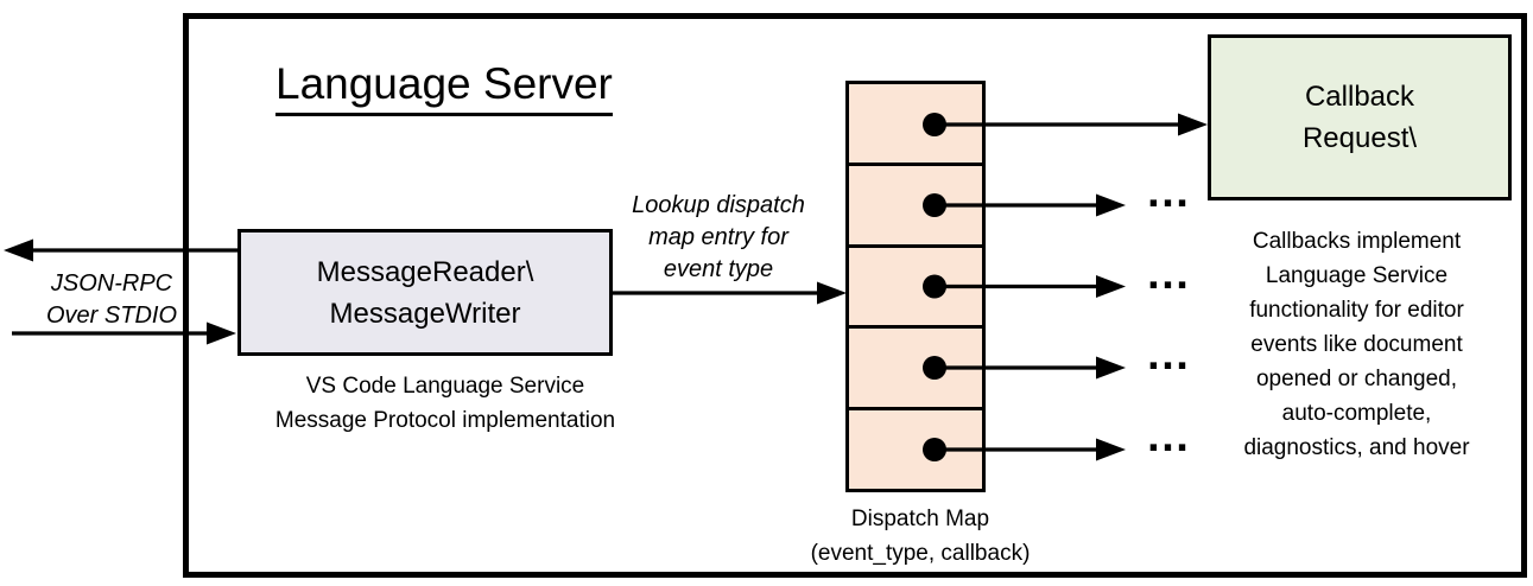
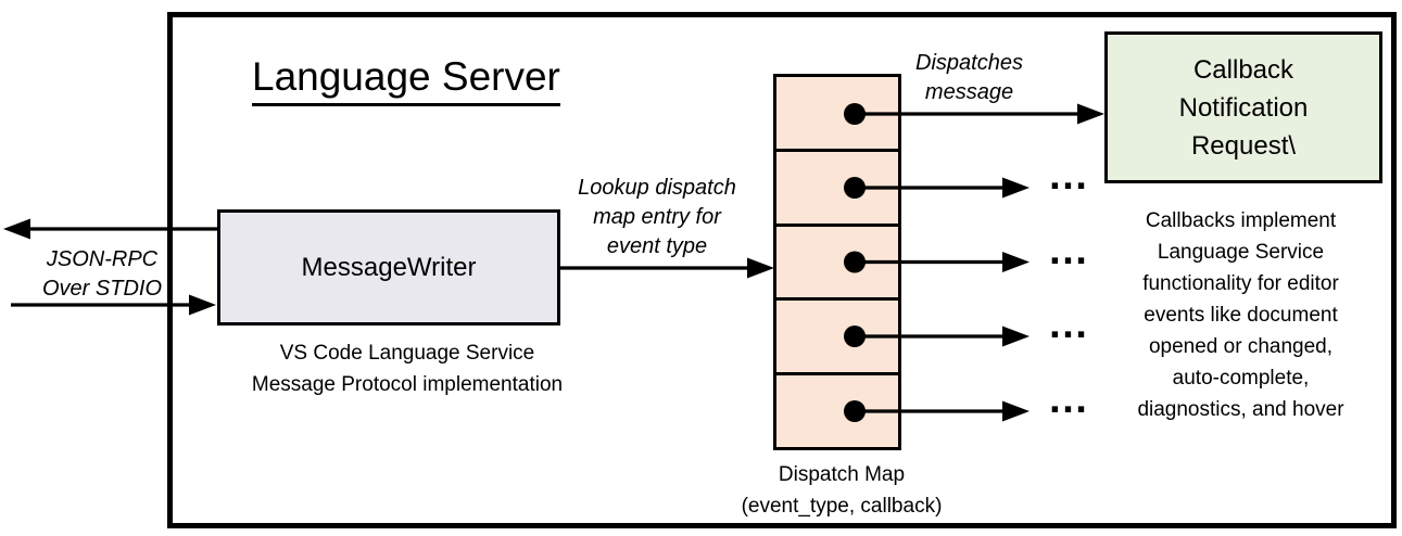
  Language Server
  JSON-RPC
  Over STDIO
- MessageReader\
  MessageWriter
  VS Code Language Service
  Message Protocol implementation
  Lookup dispatch
  map entry for
  event type
  Dispatch Map
  (event_type, callback)
+ Dispatches
+ message
  Callback
+ Notification
  Request\
  Callbacks implement
  Language Service
  functionality for editor
  events like document
  opened or changed,
  auto-complete,
  diagnostics, and hover
  …
  …
  …
  …
